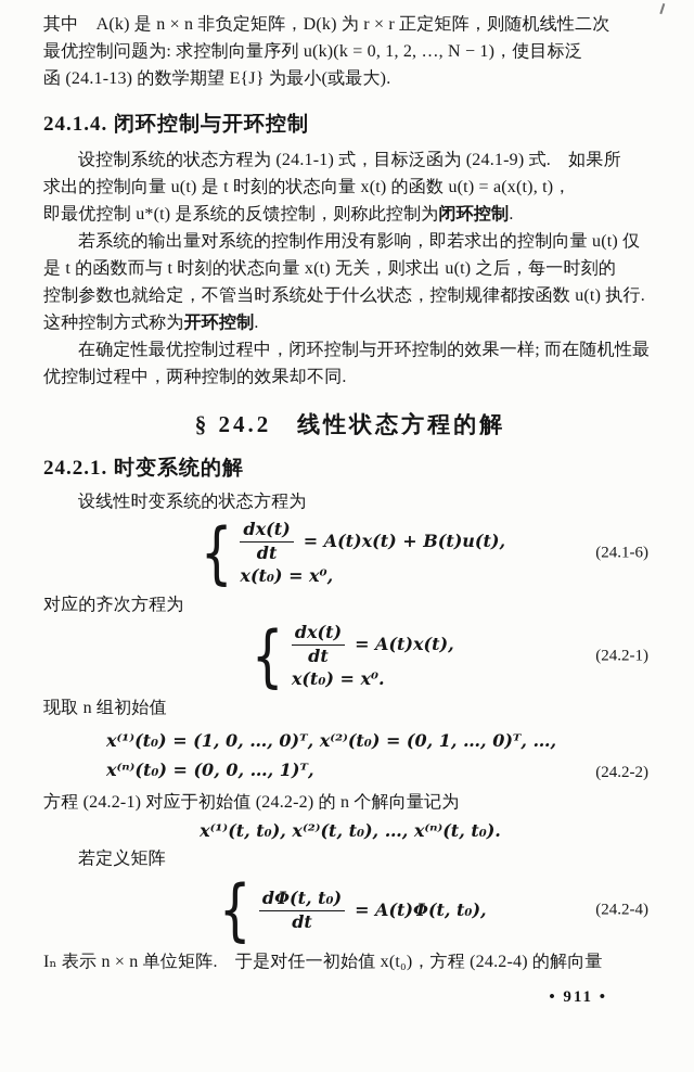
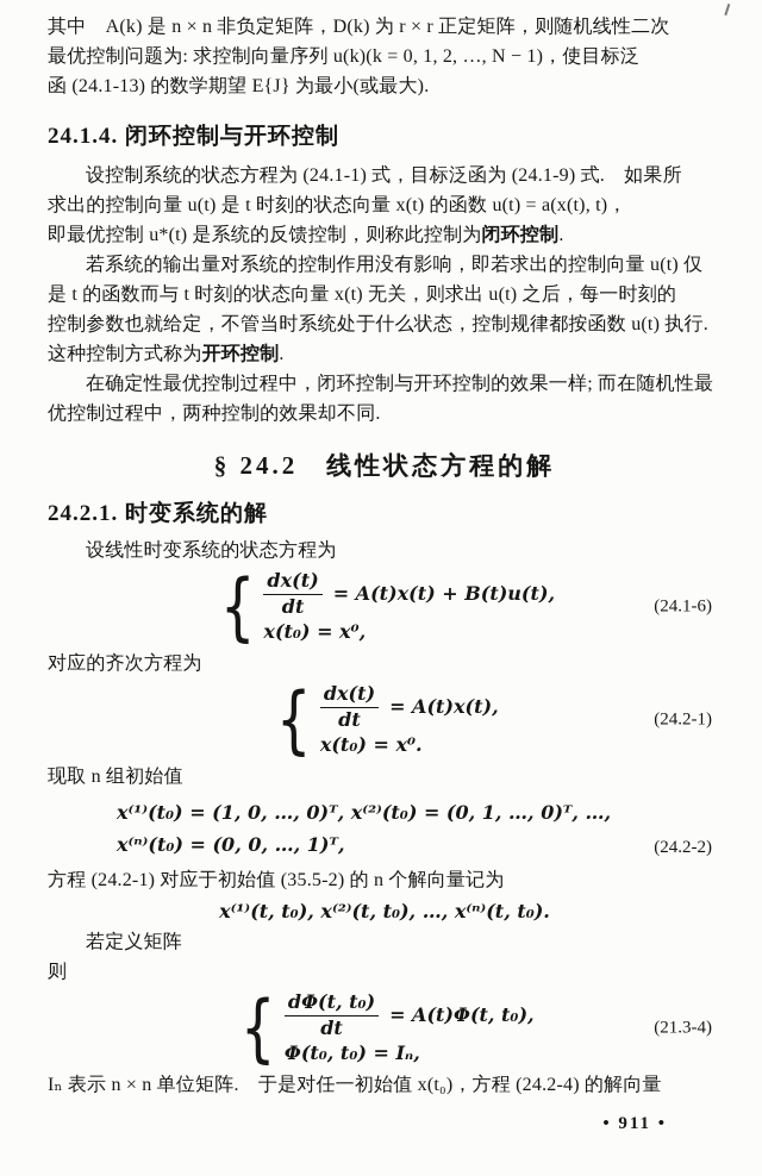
  其中 A(k) 是 n × n 非负定矩阵，D(k) 为 r × r 正定矩阵，则随机线性二次
  最优控制问题为: 求控制向量序列 u(k)(k = 0, 1, 2, …, N − 1)，使目标泛
  函 (24.1-13) 的数学期望 E{J} 为最小(或最大).
  24.1.4. 闭环控制与开环控制
  设控制系统的状态方程为 (24.1-1) 式，目标泛函为 (24.1-9) 式. 如果所
  求出的控制向量 u(t) 是 t 时刻的状态向量 x(t) 的函数 u(t) = a(x(t), t)，
  即最优控制 u*(t) 是系统的反馈控制，则称此控制为闭环控制.
  若系统的输出量对系统的控制作用没有影响，即若求出的控制向量 u(t) 仅
  是 t 的函数而与 t 时刻的状态向量 x(t) 无关，则求出 u(t) 之后，每一时刻的
  控制参数也就给定，不管当时系统处于什么状态，控制规律都按函数 u(t) 执行.
  这种控制方式称为开环控制.
  在确定性最优控制过程中，闭环控制与开环控制的效果一样; 而在随机性最
  优控制过程中，两种控制的效果却不同.
  § 24.2 线性状态方程的解
  24.2.1. 时变系统的解
  设线性时变系统的状态方程为
  {
  dx(t)
  dt
  = A(t)x(t) + B(t)u(t),
  x(t₀) = x⁰,
  (24.1-6)
  对应的齐次方程为
  {
  dx(t)
  dt
  = A(t)x(t),
  x(t₀) = x⁰.
  (24.2-1)
  现取 n 组初始值
  x⁽¹⁾(t₀) = (1, 0, …, 0)ᵀ, x⁽²⁾(t₀) = (0, 1, …, 0)ᵀ, …,
  x⁽ⁿ⁾(t₀) = (0, 0, …, 1)ᵀ,
  (24.2-2)
- 方程 (24.2-1) 对应于初始值 (24.2-2) 的 n 个解向量记为
+ 方程 (24.2-1) 对应于初始值 (35.5-2) 的 n 个解向量记为
  x⁽¹⁾(t, t₀), x⁽²⁾(t, t₀), …, x⁽ⁿ⁾(t, t₀).
  若定义矩阵
+ 则
  {
  dΦ(t, t₀)
  dt
  = A(t)Φ(t, t₀),
+ Φ(t₀, t₀) = Iₙ,
- (24.2-4)
+ (21.3-4)
  Iₙ 表示 n × n 单位矩阵. 于是对任一初始值 x(t₀)，方程 (24.2-4) 的解向量
  • 911 •
